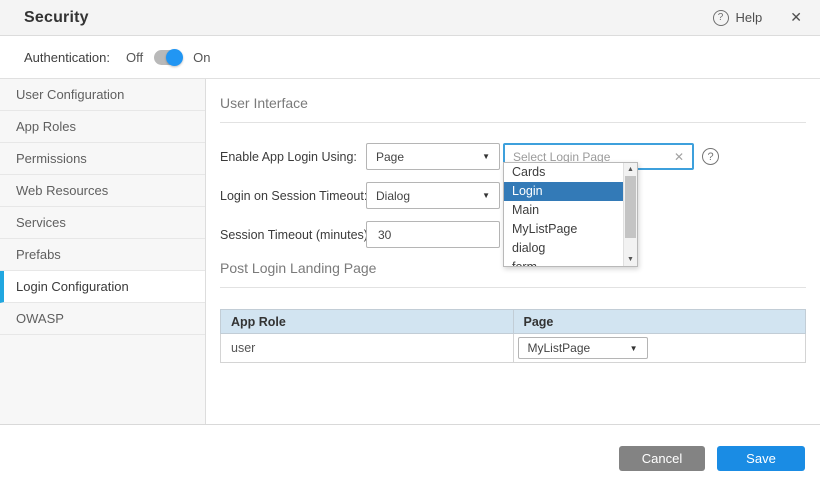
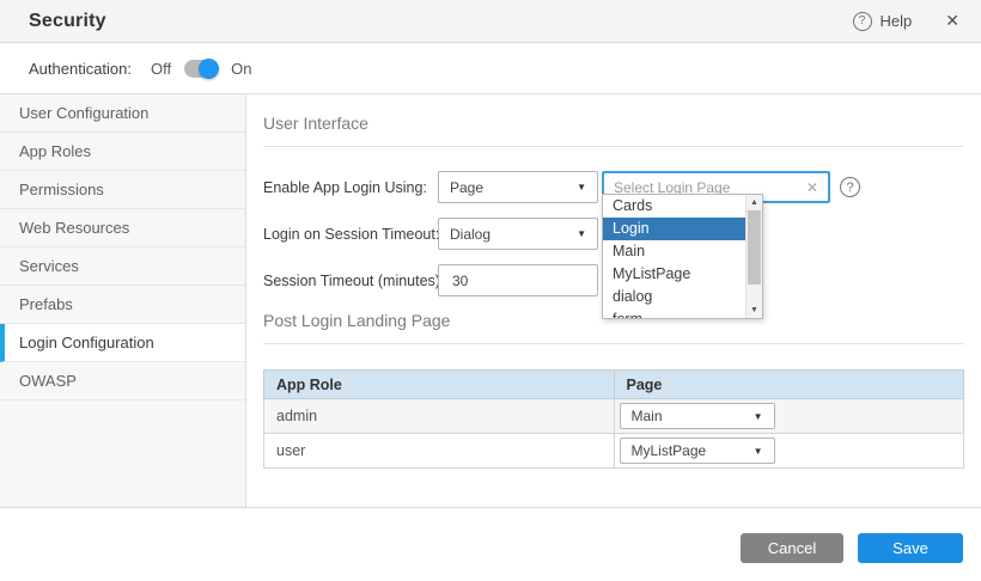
  Security
  ?
  Help
  ✕
  Authentication:
  Off
  On
  User Configuration
  App Roles
  Permissions
  Web Resources
  Services
  Prefabs
  Login Configuration
  OWASP
  User Interface
  Enable App Login Using:
  Page
  ▼
  Select Login Page
  ✕
  ?
  Login on Session Timeout
  Dialog
  ▼
  Session Timeout (minutes
  30
  Post Login Landing Page
  App Role	Page
+ admin	Main ▼
  user	MyListPage ▼
  Cards
  Login
  Main
  MyListPage
  dialog
  Cancel
  Save
